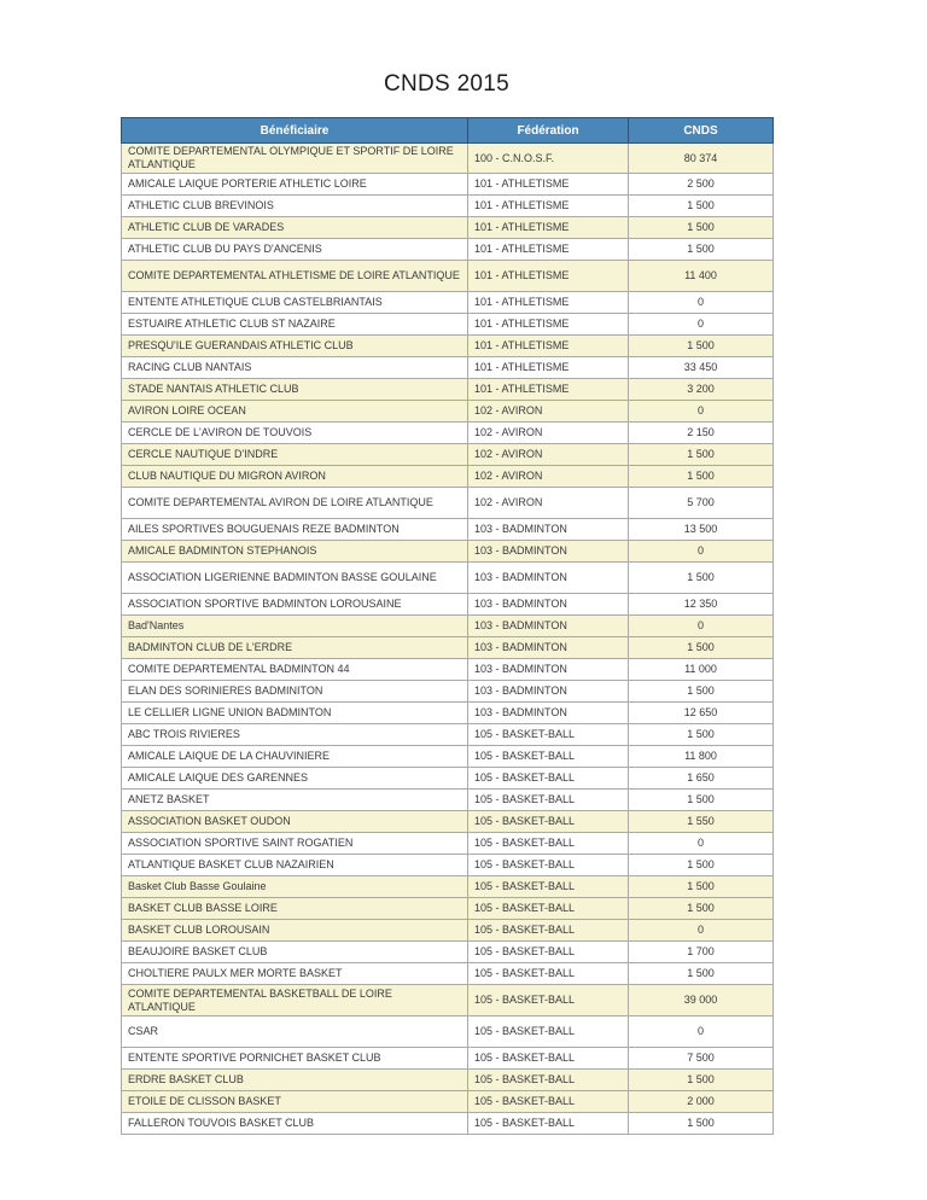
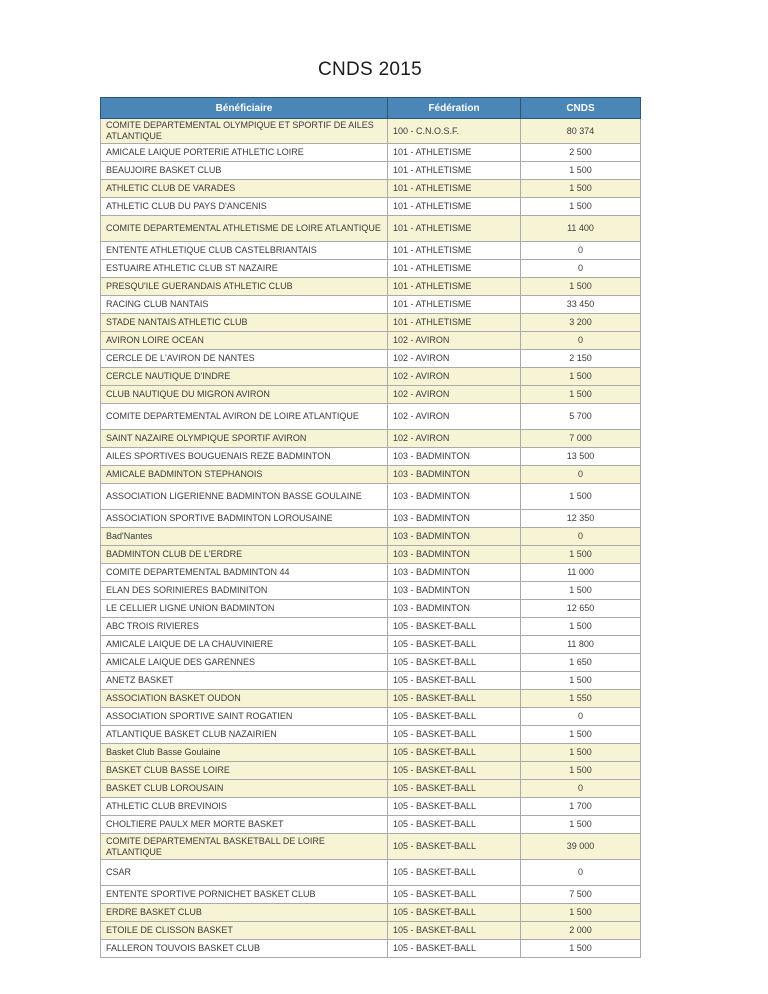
  CNDS 2015
  Bénéficiaire	Fédération	CNDS
- COMITE DEPARTEMENTAL OLYMPIQUE ET SPORTIF DE LOIRE ATLANTIQUE	100 - C.N.O.S.F.	80 374
+ COMITE DEPARTEMENTAL OLYMPIQUE ET SPORTIF DE AILES ATLANTIQUE	100 - C.N.O.S.F.	80 374
  AMICALE LAIQUE PORTERIE ATHLETIC LOIRE	101 - ATHLETISME	2 500
- ATHLETIC CLUB BREVINOIS	101 - ATHLETISME	1 500
+ BEAUJOIRE BASKET CLUB	101 - ATHLETISME	1 500
  ATHLETIC CLUB DE VARADES	101 - ATHLETISME	1 500
  ATHLETIC CLUB DU PAYS D'ANCENIS	101 - ATHLETISME	1 500
  COMITE DEPARTEMENTAL ATHLETISME DE LOIRE ATLANTIQUE	101 - ATHLETISME	11 400
  ENTENTE ATHLETIQUE CLUB CASTELBRIANTAIS	101 - ATHLETISME	0
  ESTUAIRE ATHLETIC CLUB ST NAZAIRE	101 - ATHLETISME	0
  PRESQU'ILE GUERANDAIS ATHLETIC CLUB	101 - ATHLETISME	1 500
  RACING CLUB NANTAIS	101 - ATHLETISME	33 450
  STADE NANTAIS ATHLETIC CLUB	101 - ATHLETISME	3 200
  AVIRON LOIRE OCEAN	102 - AVIRON	0
- CERCLE DE L'AVIRON DE TOUVOIS	102 - AVIRON	2 150
+ CERCLE DE L'AVIRON DE NANTES	102 - AVIRON	2 150
  CERCLE NAUTIQUE D'INDRE	102 - AVIRON	1 500
  CLUB NAUTIQUE DU MIGRON AVIRON	102 - AVIRON	1 500
  COMITE DEPARTEMENTAL AVIRON DE LOIRE ATLANTIQUE	102 - AVIRON	5 700
+ SAINT NAZAIRE OLYMPIQUE SPORTIF AVIRON	102 - AVIRON	7 000
  AILES SPORTIVES BOUGUENAIS REZE BADMINTON	103 - BADMINTON	13 500
  AMICALE BADMINTON STEPHANOIS	103 - BADMINTON	0
  ASSOCIATION LIGERIENNE BADMINTON BASSE GOULAINE	103 - BADMINTON	1 500
  ASSOCIATION SPORTIVE BADMINTON LOROUSAINE	103 - BADMINTON	12 350
  Bad'Nantes	103 - BADMINTON	0
  BADMINTON CLUB DE L'ERDRE	103 - BADMINTON	1 500
  COMITE DEPARTEMENTAL BADMINTON 44	103 - BADMINTON	11 000
  ELAN DES SORINIERES BADMINITON	103 - BADMINTON	1 500
  LE CELLIER LIGNE UNION BADMINTON	103 - BADMINTON	12 650
  ABC TROIS RIVIERES	105 - BASKET-BALL	1 500
  AMICALE LAIQUE DE LA CHAUVINIERE	105 - BASKET-BALL	11 800
  AMICALE LAIQUE DES GARENNES	105 - BASKET-BALL	1 650
  ANETZ BASKET	105 - BASKET-BALL	1 500
  ASSOCIATION BASKET OUDON	105 - BASKET-BALL	1 550
  ASSOCIATION SPORTIVE SAINT ROGATIEN	105 - BASKET-BALL	0
  ATLANTIQUE BASKET CLUB NAZAIRIEN	105 - BASKET-BALL	1 500
  Basket Club Basse Goulaine	105 - BASKET-BALL	1 500
  BASKET CLUB BASSE LOIRE	105 - BASKET-BALL	1 500
  BASKET CLUB LOROUSAIN	105 - BASKET-BALL	0
- BEAUJOIRE BASKET CLUB	105 - BASKET-BALL	1 700
+ ATHLETIC CLUB BREVINOIS	105 - BASKET-BALL	1 700
  CHOLTIERE PAULX MER MORTE BASKET	105 - BASKET-BALL	1 500
  COMITE DEPARTEMENTAL BASKETBALL DE LOIRE ATLANTIQUE	105 - BASKET-BALL	39 000
  CSAR	105 - BASKET-BALL	0
  ENTENTE SPORTIVE PORNICHET BASKET CLUB	105 - BASKET-BALL	7 500
  ERDRE BASKET CLUB	105 - BASKET-BALL	1 500
  ETOILE DE CLISSON BASKET	105 - BASKET-BALL	2 000
  FALLERON TOUVOIS BASKET CLUB	105 - BASKET-BALL	1 500
